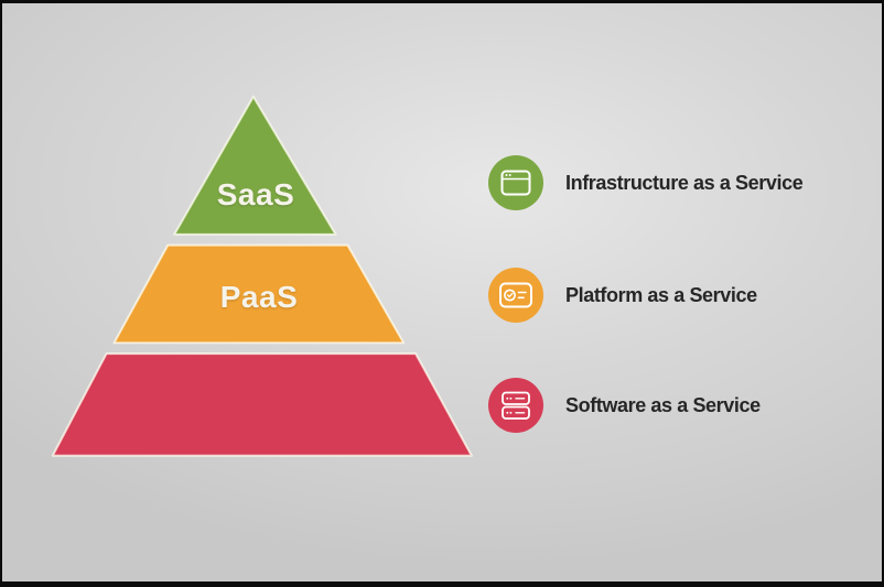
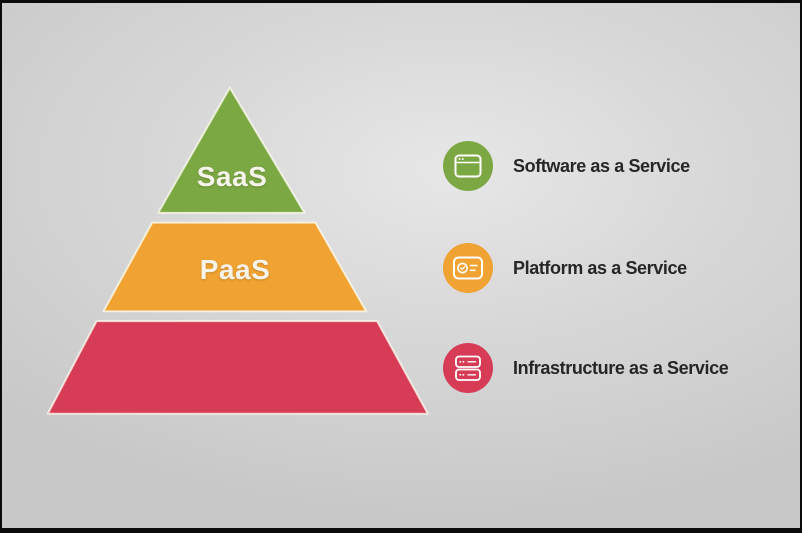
  SaaS
  PaaS
- Infrastructure as a Service
+ Software as a Service
  Platform as a Service
- Software as a Service
+ Infrastructure as a Service
